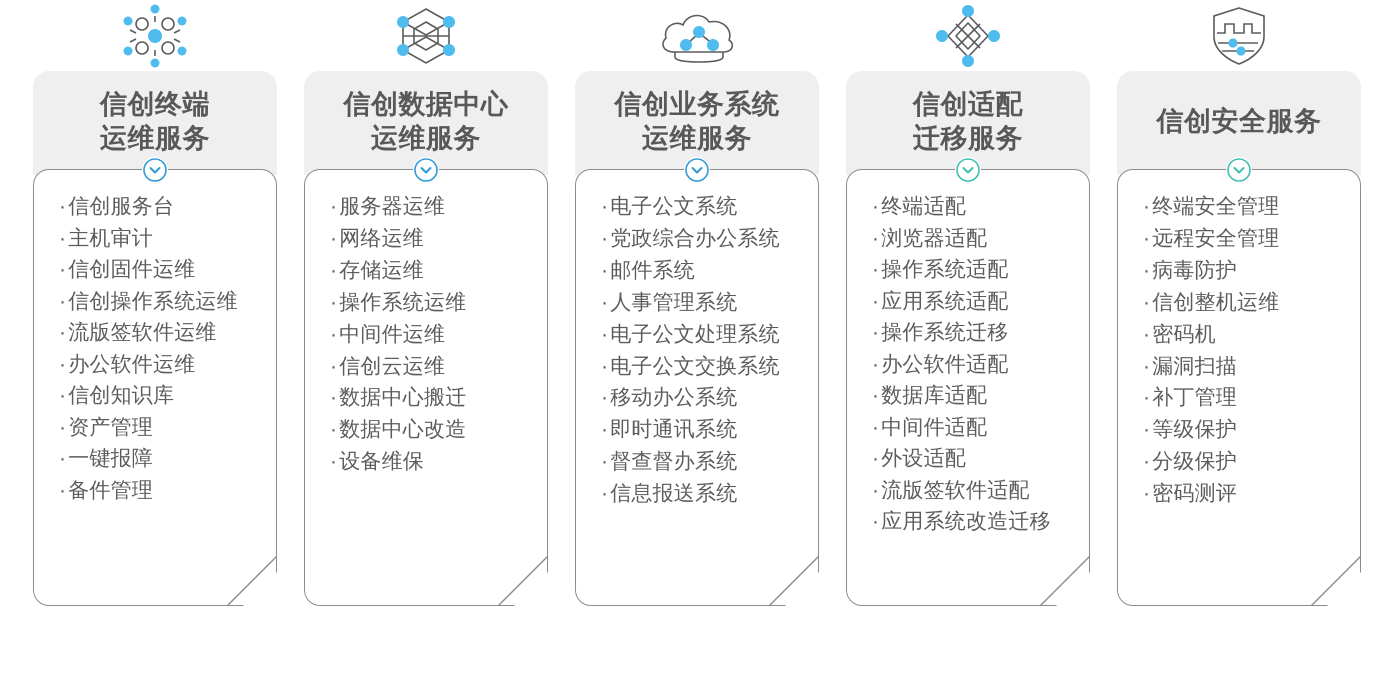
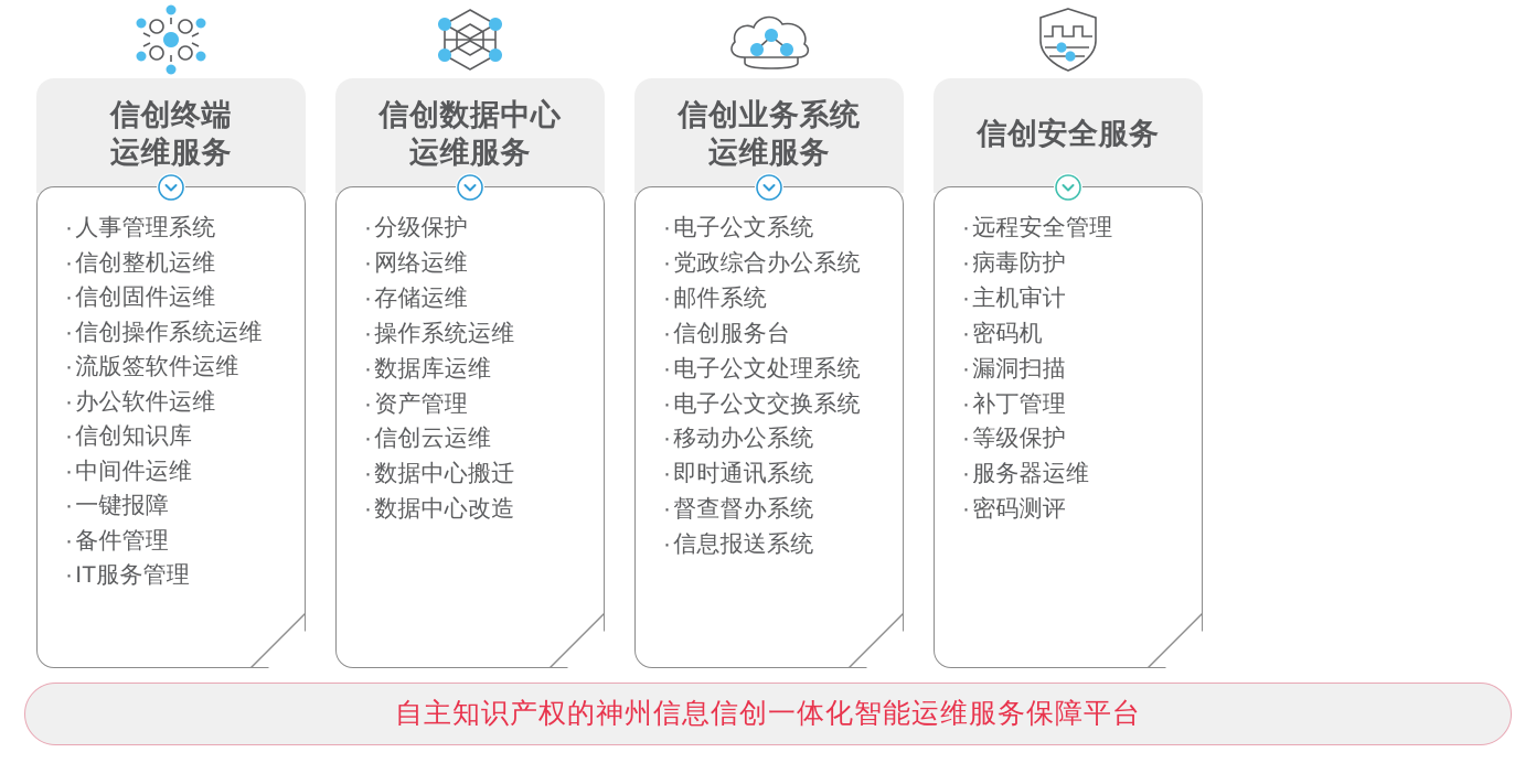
  信创终端
  运维服务
- ·信创服务台
+ ·人事管理系统
- ·主机审计
+ ·信创整机运维
  ·信创固件运维
  ·信创操作系统运维
  ·流版签软件运维
  ·办公软件运维
  ·信创知识库
- ·资产管理
+ ·中间件运维
  ·一键报障
  ·备件管理
+ ·IT服务管理
  信创数据中心
  运维服务
- ·服务器运维
+ ·分级保护
  ·网络运维
  ·存储运维
  ·操作系统运维
+ ·数据库运维
- ·中间件运维
+ ·资产管理
  ·信创云运维
  ·数据中心搬迁
  ·数据中心改造
- ·设备维保
  信创业务系统
  运维服务
  ·电子公文系统
  ·党政综合办公系统
  ·邮件系统
- ·人事管理系统
+ ·信创服务台
  ·电子公文处理系统
  ·电子公文交换系统
  ·移动办公系统
  ·即时通讯系统
  ·督查督办系统
  ·信息报送系统
- 信创适配
- 迁移服务
- ·终端适配
- ·浏览器适配
- ·操作系统适配
- ·应用系统适配
- ·操作系统迁移
- ·办公软件适配
- ·数据库适配
- ·中间件适配
- ·外设适配
- ·流版签软件适配
- ·应用系统改造迁移
  信创安全服务
- ·终端安全管理
  ·远程安全管理
  ·病毒防护
- ·信创整机运维
+ ·主机审计
  ·密码机
  ·漏洞扫描
  ·补丁管理
  ·等级保护
- ·分级保护
+ ·服务器运维
  ·密码测评
+ 自主知识产权的神州信息信创一体化智能运维服务保障平台
